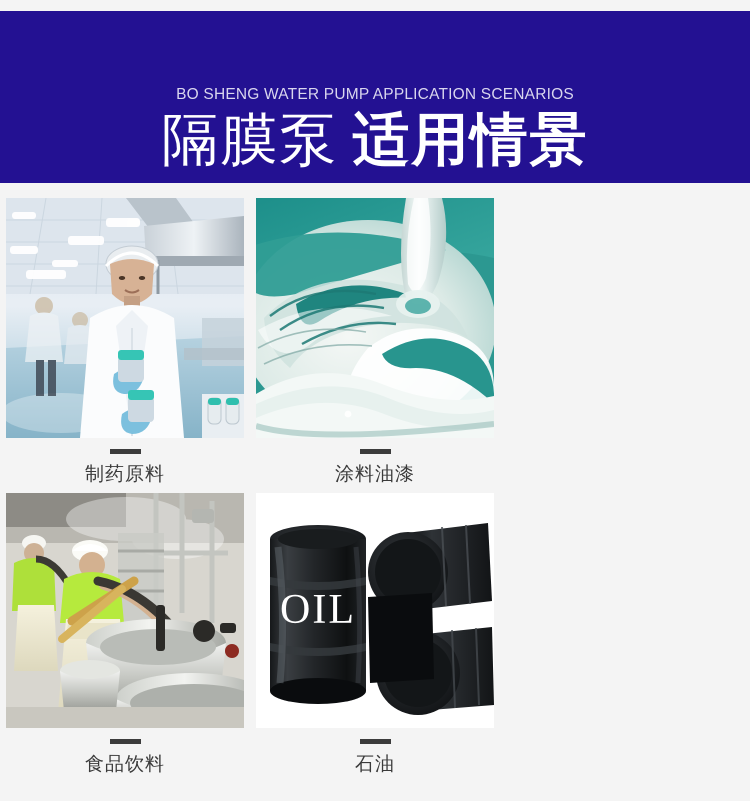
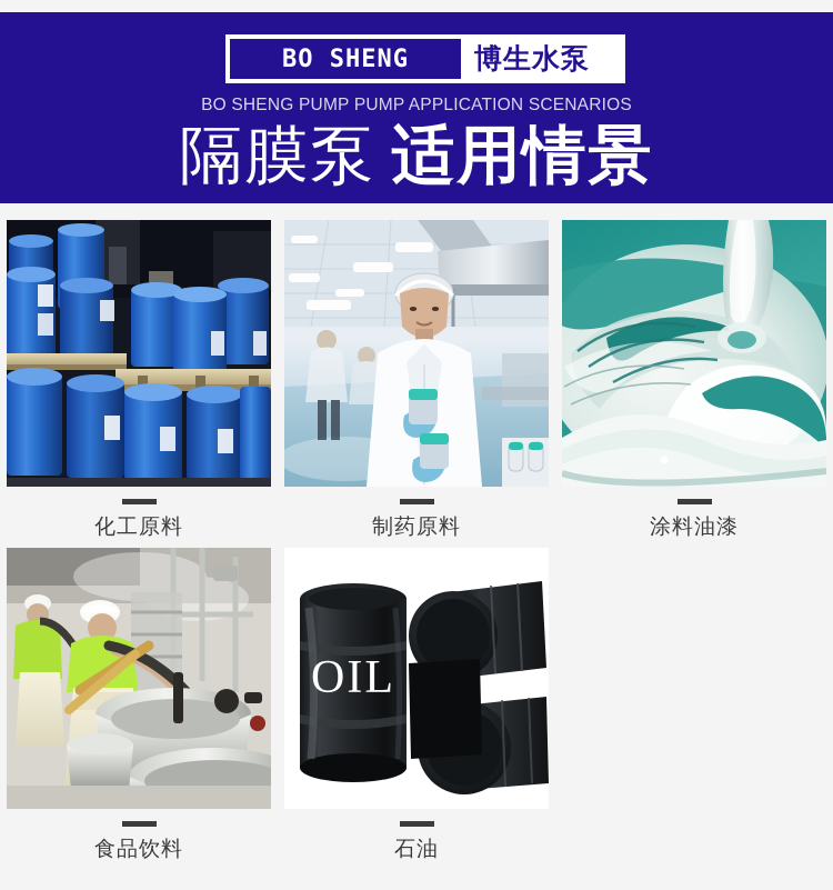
+ BO SHENG
+ 博生水泵
- BO SHENG WATER PUMP APPLICATION SCENARIOS
+ BO SHENG PUMP PUMP APPLICATION SCENARIOS
  隔膜泵 适用情景
+ 化工原料
  制药原料
  涂料油漆
  食品饮料
  OIL
  石油
